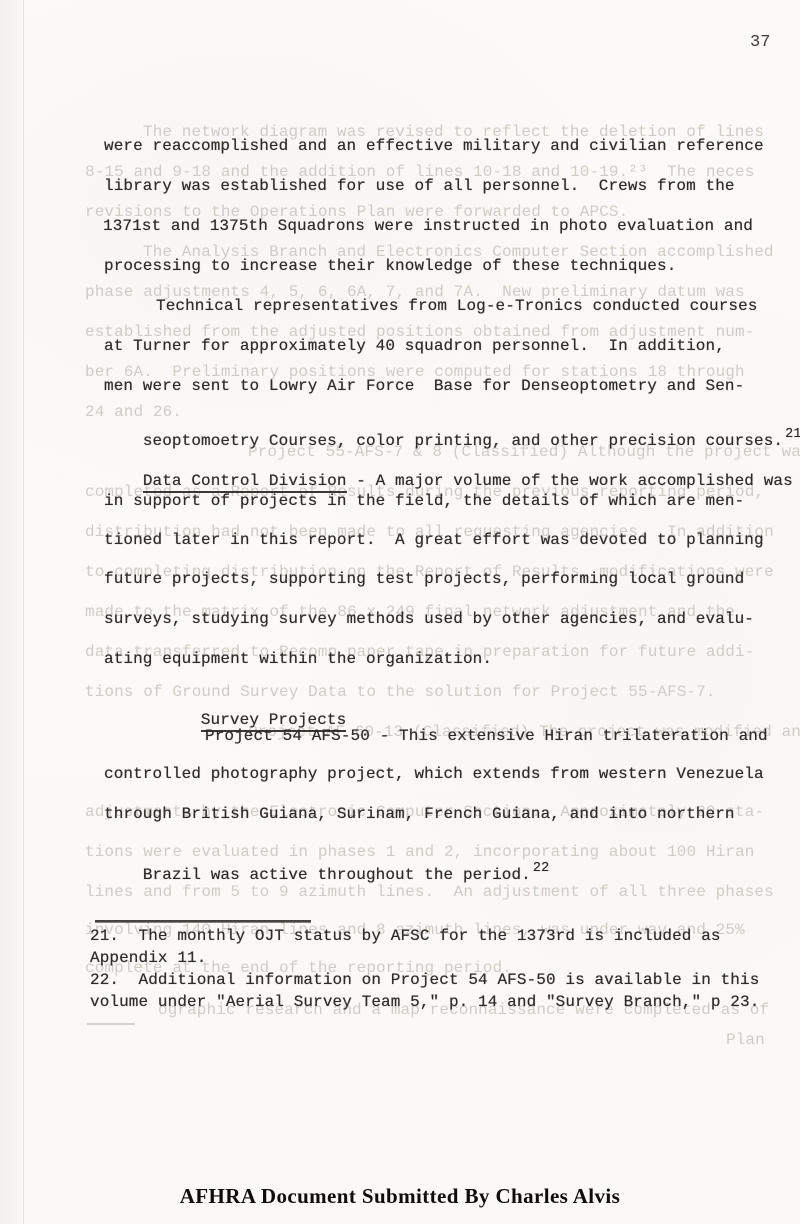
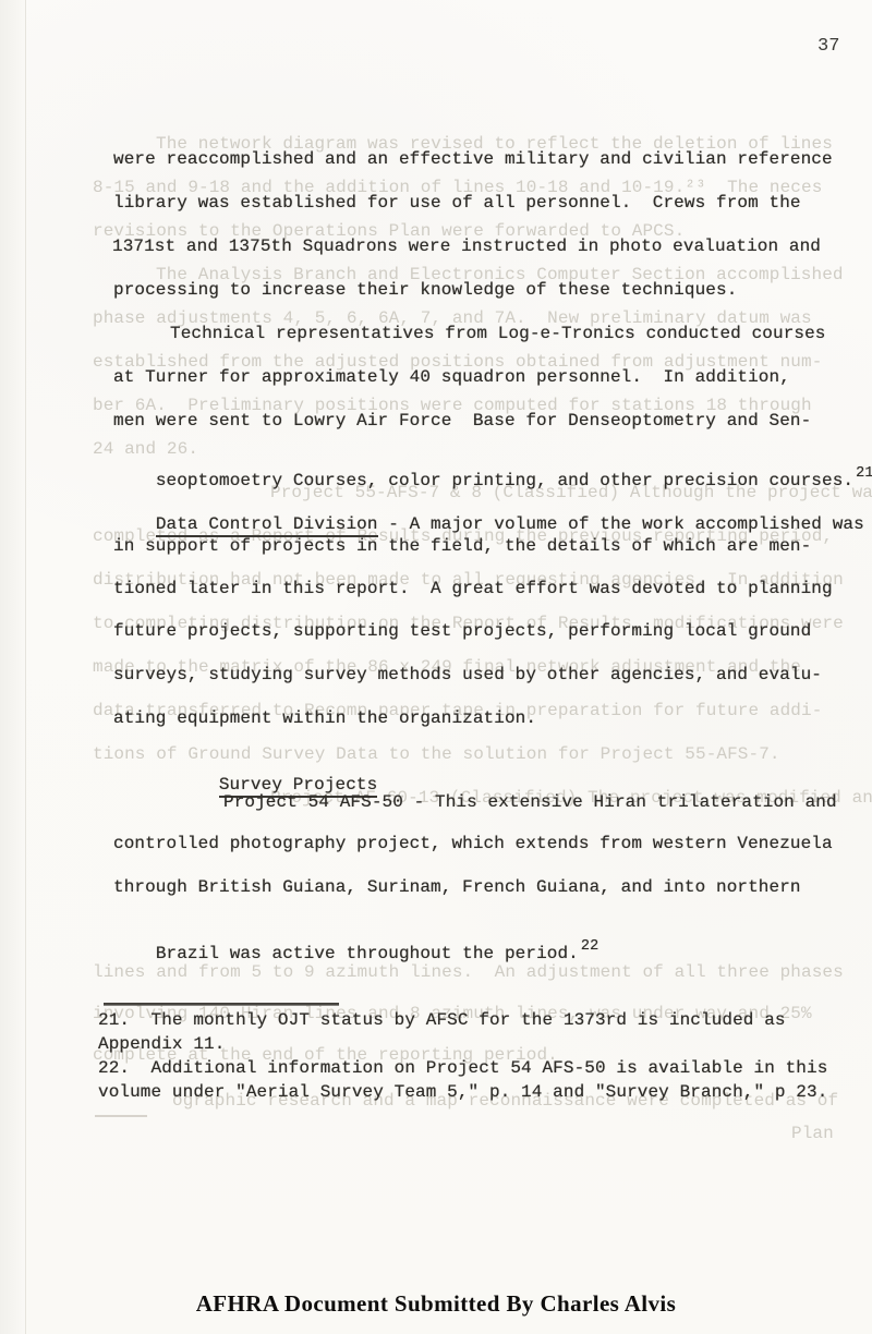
  37
  The network diagram was revised to reflect the deletion of lines
  8-15 and 9-18 and the addition of lines 10-18 and 10-19.²³ The neces
  revisions to the Operations Plan were forwarded to APCS.
  The Analysis Branch and Electronics Computer Section accomplished
  phase adjustments 4, 5, 6, 6A, 7, and 7A. New preliminary datum was
  established from the adjusted positions obtained from adjustment num-
  ber 6A. Preliminary positions were computed for stations 18 through
  24 and 26.
  Project 55-AFS-7 & 8 (Classified) Although the project wa
  completed as a Report of Results during the previous reporting period,
  distribution had not been made to all requesting agencies. In addition
  to completing distribution on the Report of Results, modifications were
  made to the matrix of the 86 x 249 final network adjustment and the
  data transferred to Recomp paper tape in preparation for future addi-
  tions of Ground Survey Data to the solution for Project 55-AFS-7.
  Project AF 60-13 (Classified) The project was modified an
- adjustments by the Electronic Computer Section. Approximately 20 sta-
- tions were evaluated in phases 1 and 2, incorporating about 100 Hiran
  lines and from 5 to 9 azimuth lines. An adjustment of all three phases
  involving 140 Hiran lines and 8 azimuth lines, was under way and 25%
  complete at the end of the reporting period.
  ographic research and a map reconnaissance were completed as of
  Plan
  were reaccomplished and an effective military and civilian reference
  library was established for use of all personnel. Crews from the
  1371st and 1375th Squadrons were instructed in photo evaluation and
  processing to increase their knowledge of these techniques.
  Technical representatives from Log-e-Tronics conducted courses
  at Turner for approximately 40 squadron personnel. In addition,
  men were sent to Lowry Air Force Base for Denseoptometry and Sen-
  seoptomoetry Courses, color printing, and other precision courses. 21
  Data Control Division - A major volume of the work accomplished was
  in support of projects in the field, the details of which are men-
  tioned later in this report. A great effort was devoted to planning
  future projects, supporting test projects, performing local ground
  surveys, studying survey methods used by other agencies, and evalu-
  ating equipment within the organization.
  Survey Projects
  Project 54 AFS-50 - This extensive Hiran trilateration and
  controlled photography project, which extends from western Venezuela
  through British Guiana, Surinam, French Guiana, and into northern
  Brazil was active throughout the period. 22
  21. The monthly OJT status by AFSC for the 1373rd is included as
  Appendix 11.
  22. Additional information on Project 54 AFS-50 is available in this
  volume under "Aerial Survey Team 5," p. 14 and "Survey Branch," p 23.
  AFHRA Document Submitted By Charles Alvis
